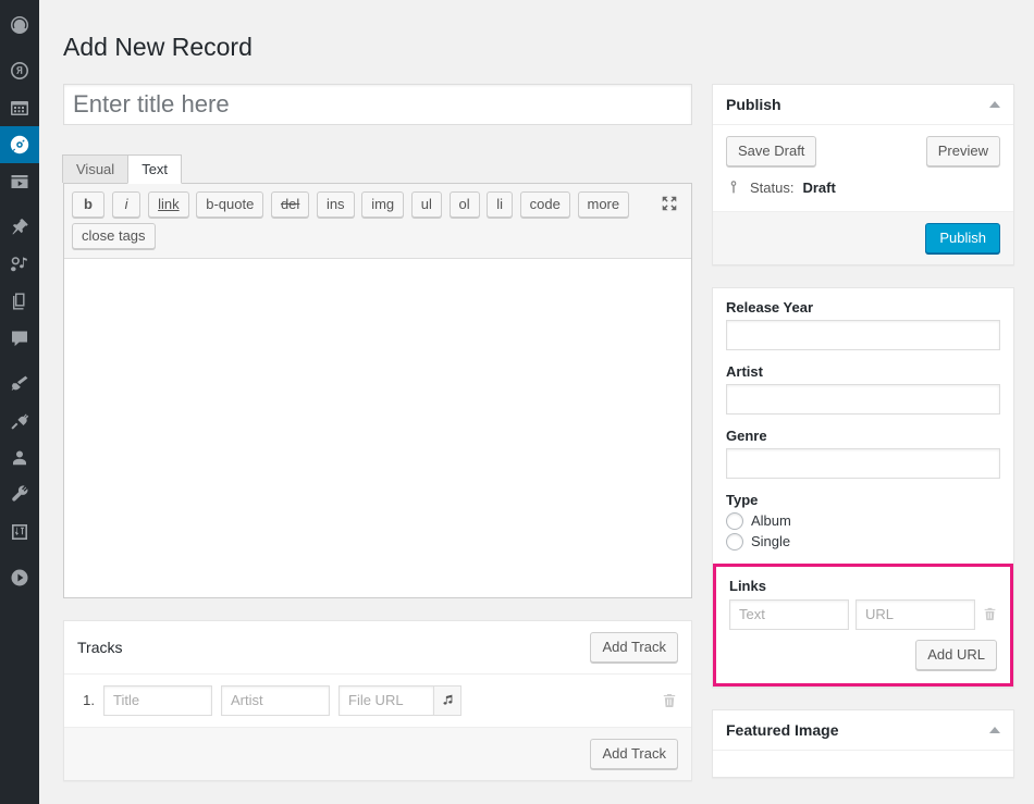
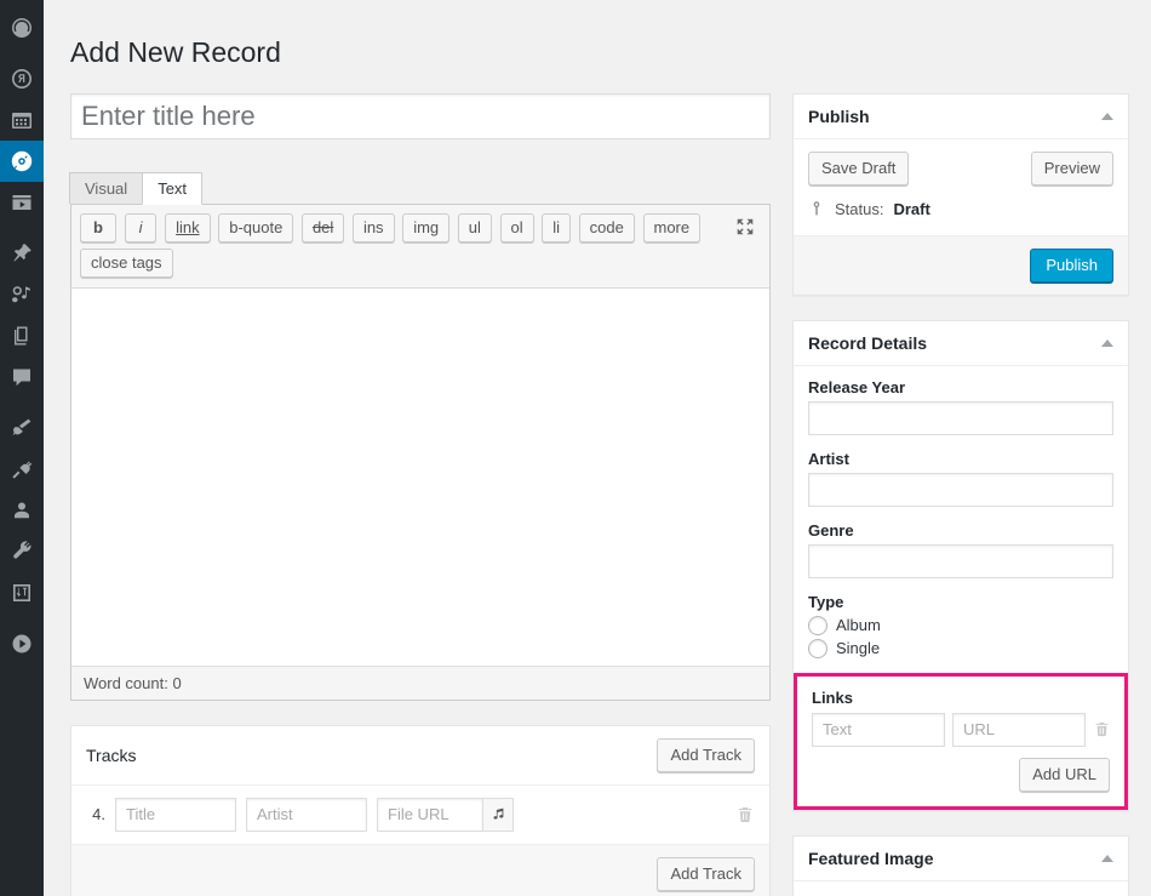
  Add New Record
  Enter title here
  Visual
  Text
  b i link b-quote del ins img ul ol li code more
  close tags
+ Word count: 0
  Tracks
  Add Track
- 1.
+ 4.
  Title
  Artist
  File URL
  Add Track
  Publish
  Save Draft
  Preview
  Status:
  Draft
  Publish
+ Record Details
  Release Year
  Artist
  Genre
  Type
  Album
  Single
  Links
  Text
  URL
  Add URL
  Featured Image
